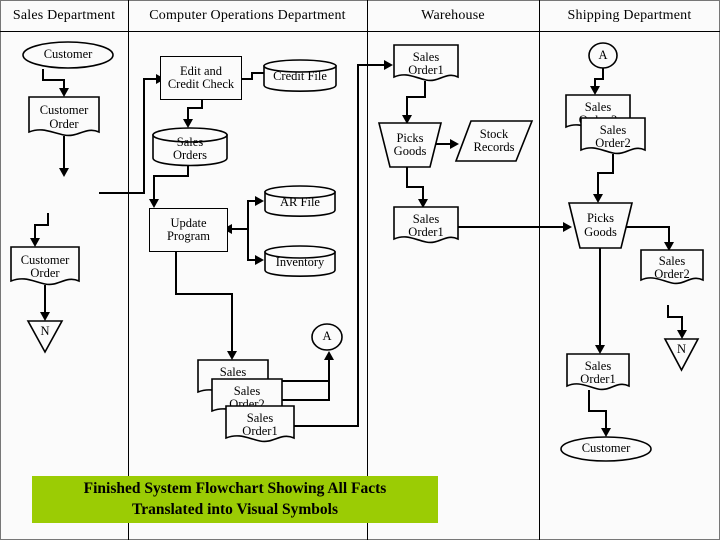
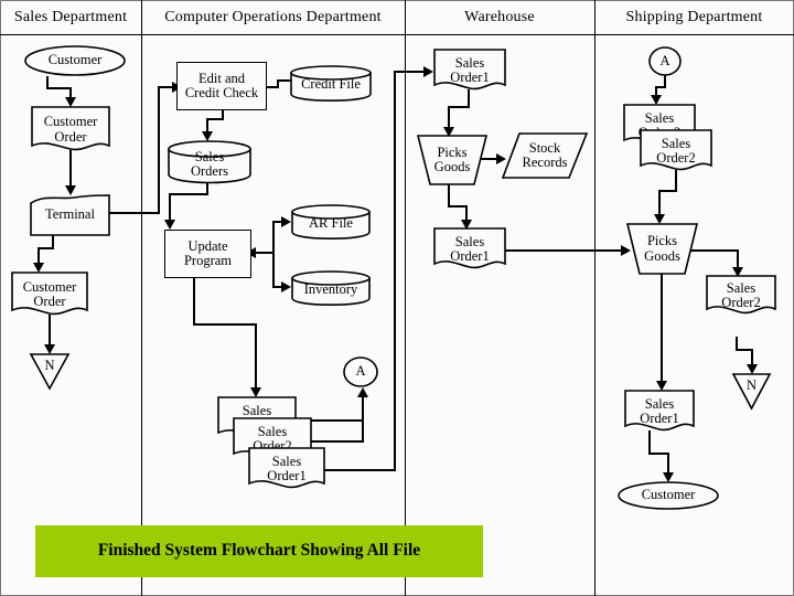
  Sales Department
  Computer Operations Department
  Warehouse
  Shipping Department
  Customer
  Customer
  Order
+ Terminal
  Customer
  Order
  N
  Edit and
  Credit Check
  Credit File
  Sales
  Orders
  Update
  Program
  AR File
  Inventory
  Sales
  Sales
  Order2
  Sales
  Order1
  A
  Sales
  Order1
  Picks
  Goods
  Stock
  Records
  Sales
  Order1
  A
  Sales
  Sales
  Order2
  Picks
  Goods
  Sales
  Order2
  N
  Sales
  Order1
  Customer
- Finished System Flowchart Showing All Facts
+ Finished System Flowchart Showing All File
- Translated into Visual Symbols
